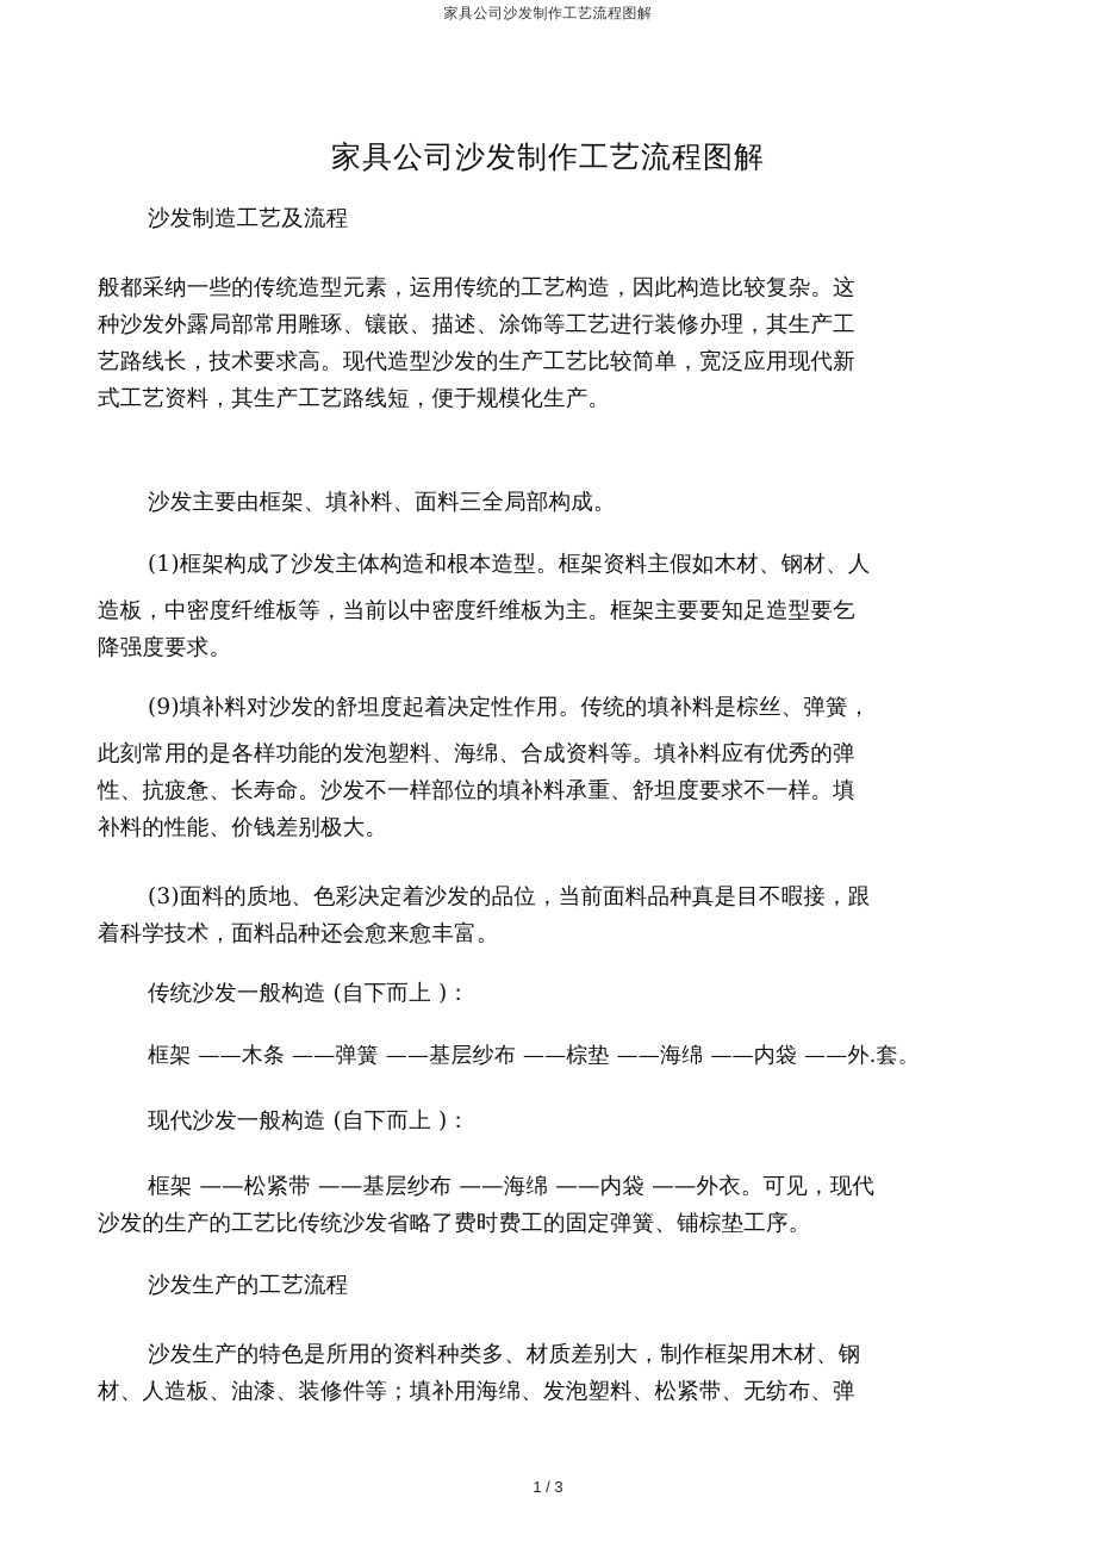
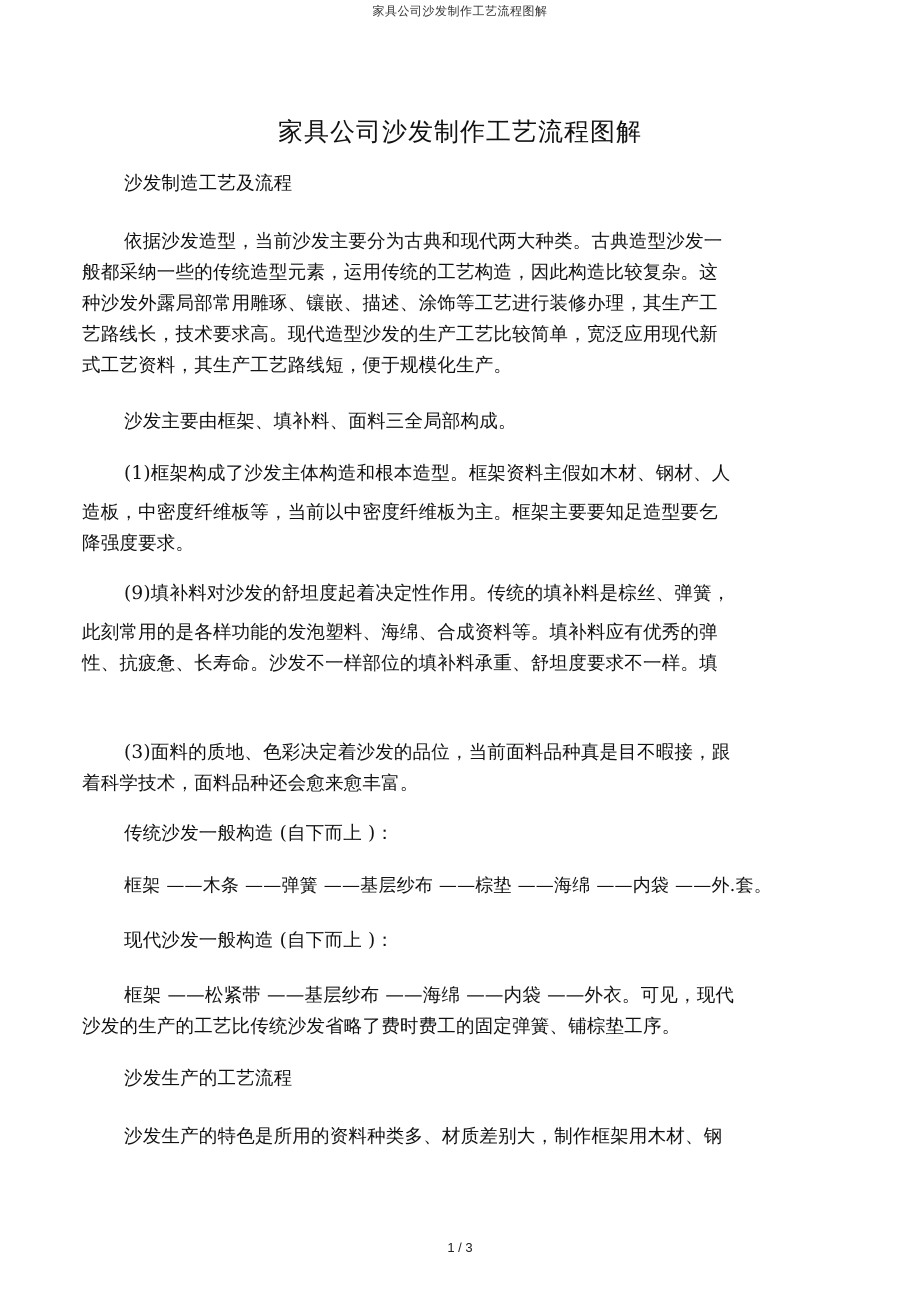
  家具公司沙发制作工艺流程图解
  家具公司沙发制作工艺流程图解
  沙发制造工艺及流程
+ 依据沙发造型，当前沙发主要分为古典和现代两大种类。古典造型沙发一
  般都采纳一些的传统造型元素，运用传统的工艺构造，因此构造比较复杂。这
  种沙发外露局部常用雕琢、镶嵌、描述、涂饰等工艺进行装修办理，其生产工
  艺路线长，技术要求高。现代造型沙发的生产工艺比较简单，宽泛应用现代新
  式工艺资料，其生产工艺路线短，便于规模化生产。
  沙发主要由框架、填补料、面料三全局部构成。
  (1)框架构成了沙发主体构造和根本造型。框架资料主假如木材、钢材、人
  造板，中密度纤维板等，当前以中密度纤维板为主。框架主要要知足造型要乞
  降强度要求。
  (9)填补料对沙发的舒坦度起着决定性作用。传统的填补料是棕丝、弹簧，
  此刻常用的是各样功能的发泡塑料、海绵、合成资料等。填补料应有优秀的弹
  性、抗疲惫、长寿命。沙发不一样部位的填补料承重、舒坦度要求不一样。填
- 补料的性能、价钱差别极大。
  (3)面料的质地、色彩决定着沙发的品位，当前面料品种真是目不暇接，跟
  着科学技术，面料品种还会愈来愈丰富。
  传统沙发一般构造 (自下而上 )：
  框架 ——木条 ——弹簧 ——基层纱布 ——棕垫 ——海绵 ——内袋 ——外.套。
  现代沙发一般构造 (自下而上 )：
  框架 ——松紧带 ——基层纱布 ——海绵 ——内袋 ——外衣。可见，现代
  沙发的生产的工艺比传统沙发省略了费时费工的固定弹簧、铺棕垫工序。
  沙发生产的工艺流程
  沙发生产的特色是所用的资料种类多、材质差别大，制作框架用木材、钢
- 材、人造板、油漆、装修件等；填补用海绵、发泡塑料、松紧带、无纺布、弹
  1 / 3
